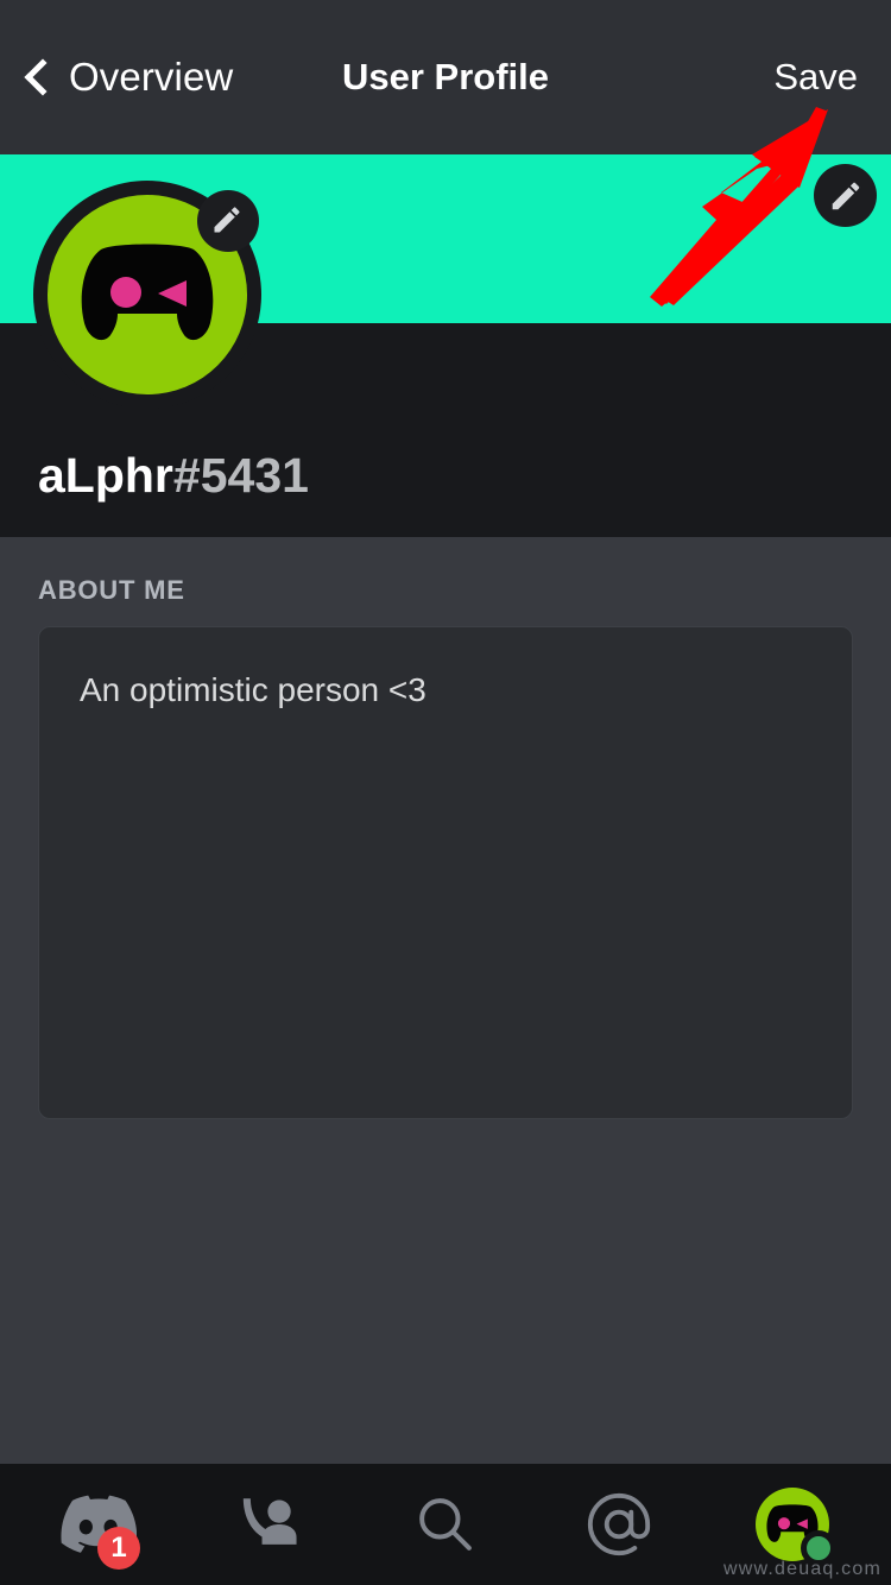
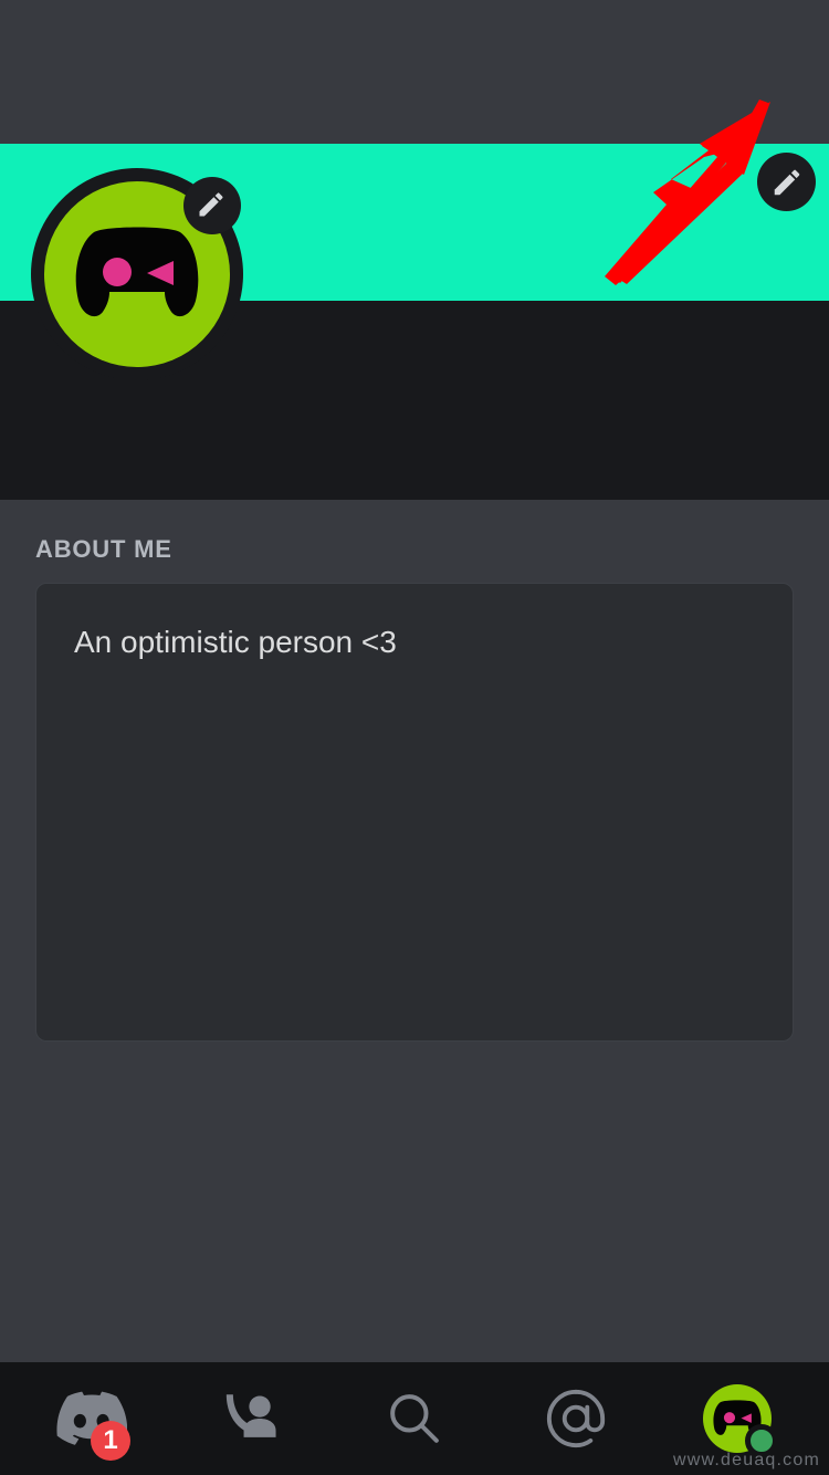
- Overview
- User Profile
- Save
- aLphr#5431
  ABOUT ME
  An optimistic person <3
  1
  www.deuaq.com
